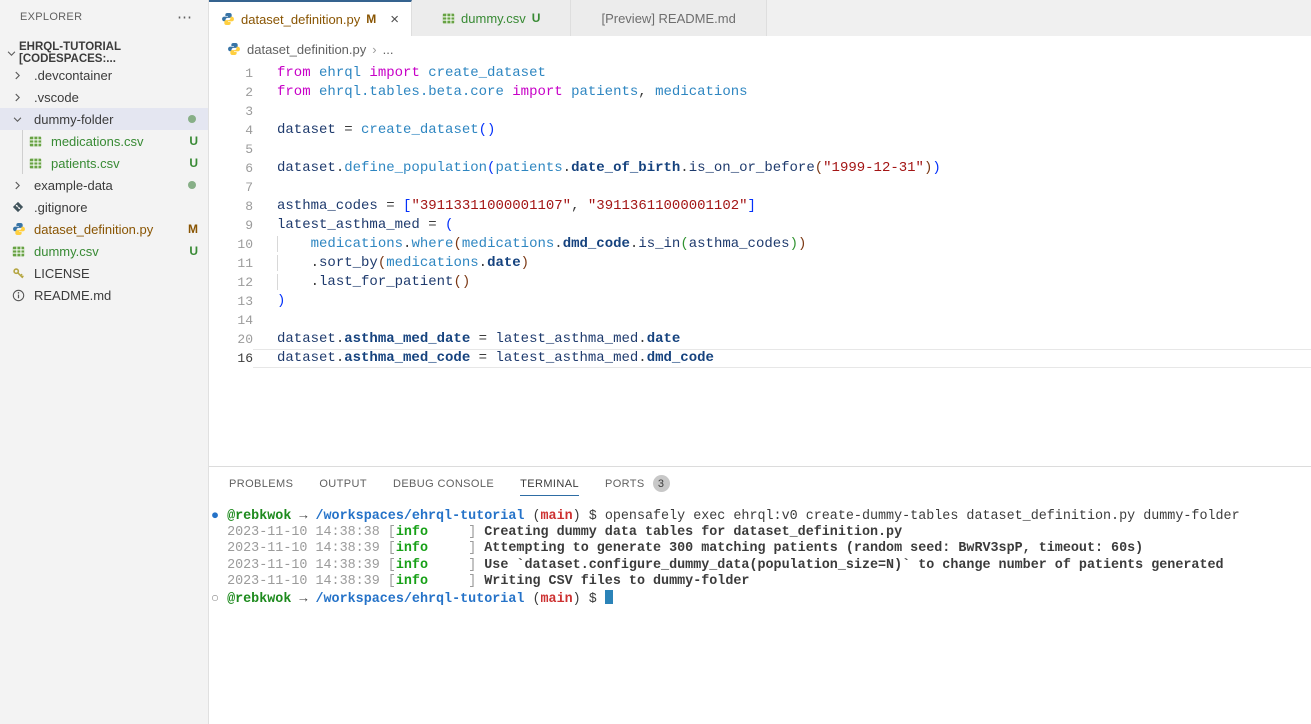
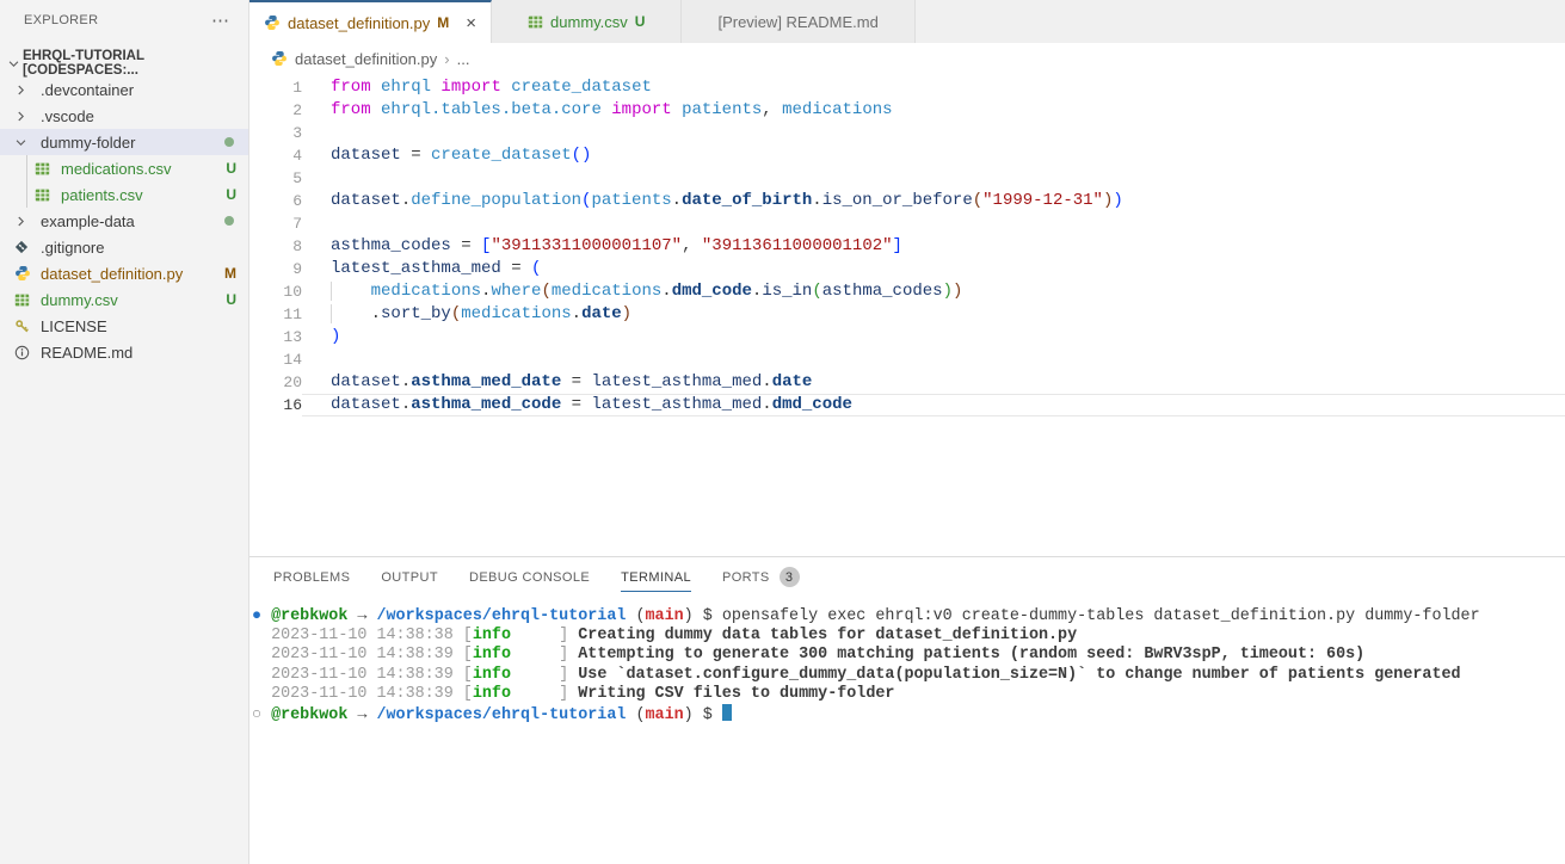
  EXPLORER
  ⋯
  EHRQL-TUTORIAL [CODESPACES:...
  .devcontainer
  .vscode
  dummy-folder
  medications.csv
  U
  patients.csv
  U
  example-data
  .gitignore
  dataset_definition.py
  M
  dummy.csv
  U
  LICENSE
  README.md
  dataset_definition.py
  M
  ×
  dummy.csv
  U
  [Preview] README.md
  dataset_definition.py
  ›
  ...
  1
  from ehrql import create_dataset
  2
  from ehrql.tables.beta.core import patients, medications
  3
  4
  dataset = create_dataset()
  5
  6
  dataset.define_population(patients.date_of_birth.is_on_or_before("1999-12-31"))
  7
  8
  asthma_codes = ["39113311000001107", "39113611000001102"]
  9
  latest_asthma_med = (
  10
  medications.where(medications.dmd_code.is_in(asthma_codes))
  11
  .sort_by(medications.date)
- 12
- .last_for_patient()
  13
  )
  14
  20
  dataset.asthma_med_date = latest_asthma_med.date
  16
  dataset.asthma_med_code = latest_asthma_med.dmd_code
  PROBLEMS
  OUTPUT
  DEBUG CONSOLE
  TERMINAL
  PORTS
  3
  ● @rebkwok → /workspaces/ehrql-tutorial (main) $ opensafely exec ehrql:v0 create-dummy-tables dataset_definition.py dummy-folder
  2023-11-10 14:38:38 [info ] Creating dummy data tables for dataset_definition.py
  2023-11-10 14:38:39 [info ] Attempting to generate 300 matching patients (random seed: BwRV3spP, timeout: 60s)
  2023-11-10 14:38:39 [info ] Use `dataset.configure_dummy_data(population_size=N)` to change number of patients generated
  2023-11-10 14:38:39 [info ] Writing CSV files to dummy-folder
  ○ @rebkwok → /workspaces/ehrql-tutorial (main) $
